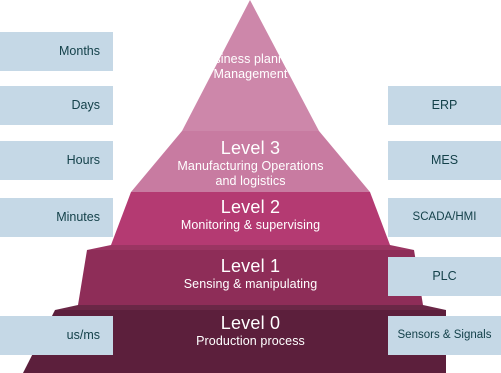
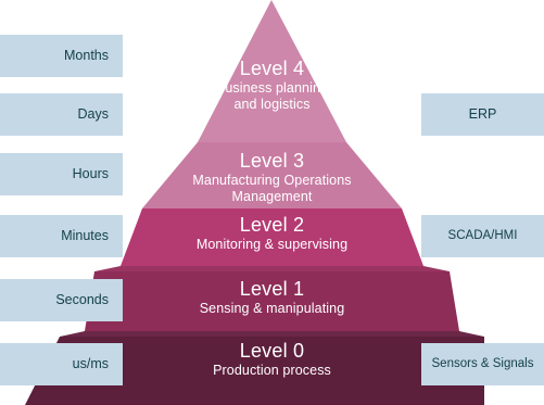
+ Level 4
  Business planning
- Management
+ and logistics
  Level 3
  Manufacturing Operations
- and logistics
+ Management
  Level 2
  Monitoring & supervising
  Level 1
  Sensing & manipulating
  Level 0
  Production process
  Months
  Days
  Hours
  Minutes
+ Seconds
  us/ms
  ERP
- MES
  SCADA/HMI
- PLC
  Sensors & Signals
